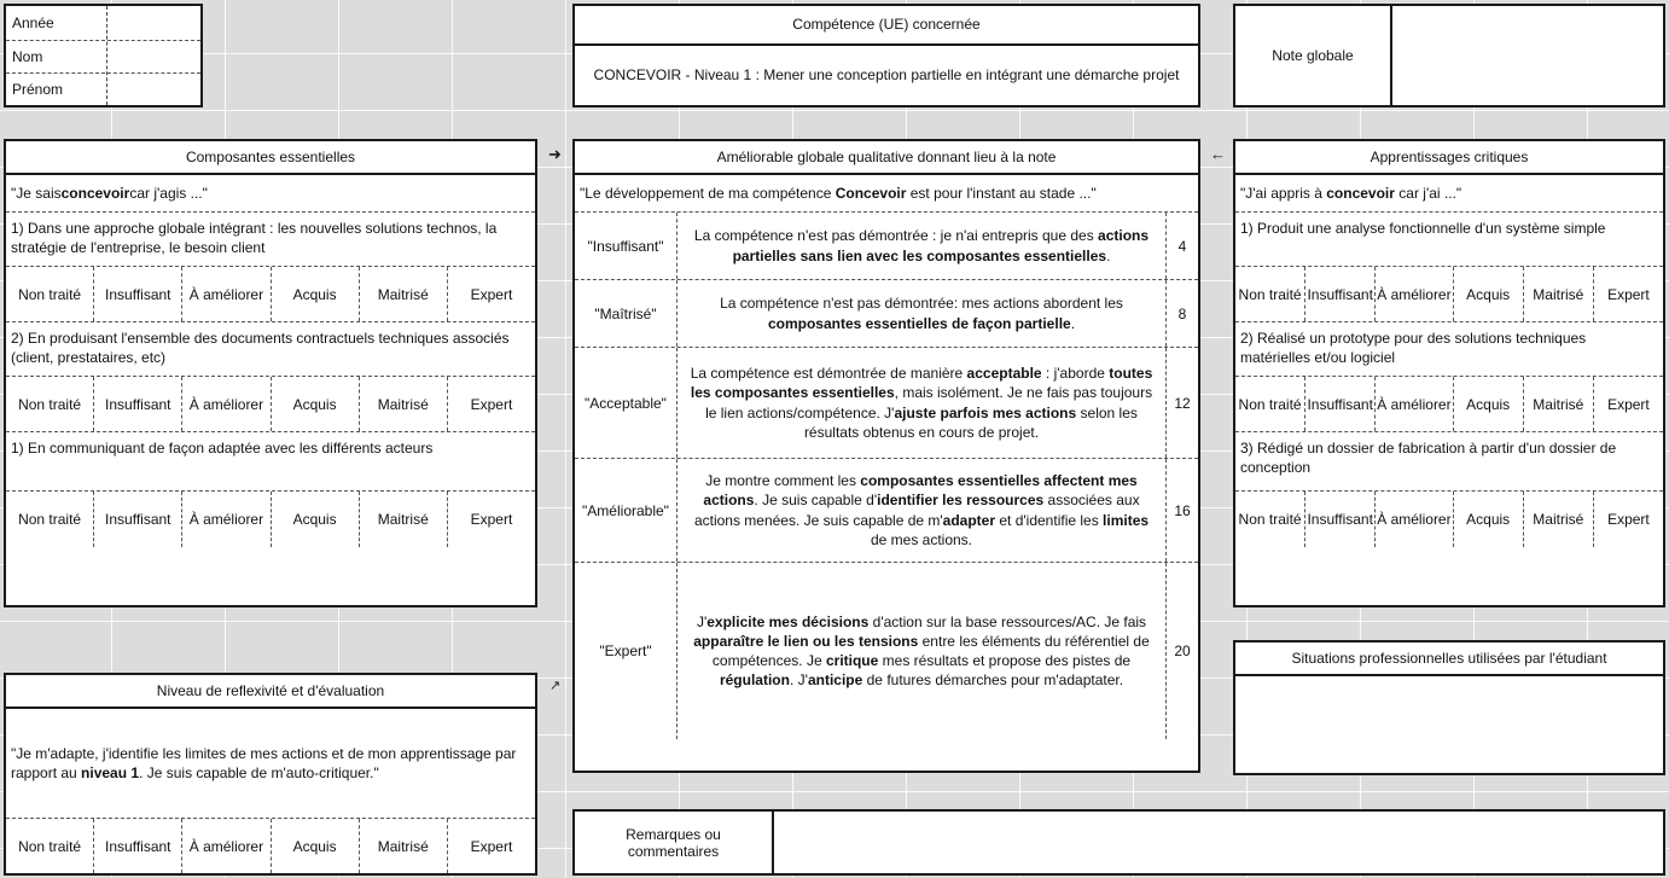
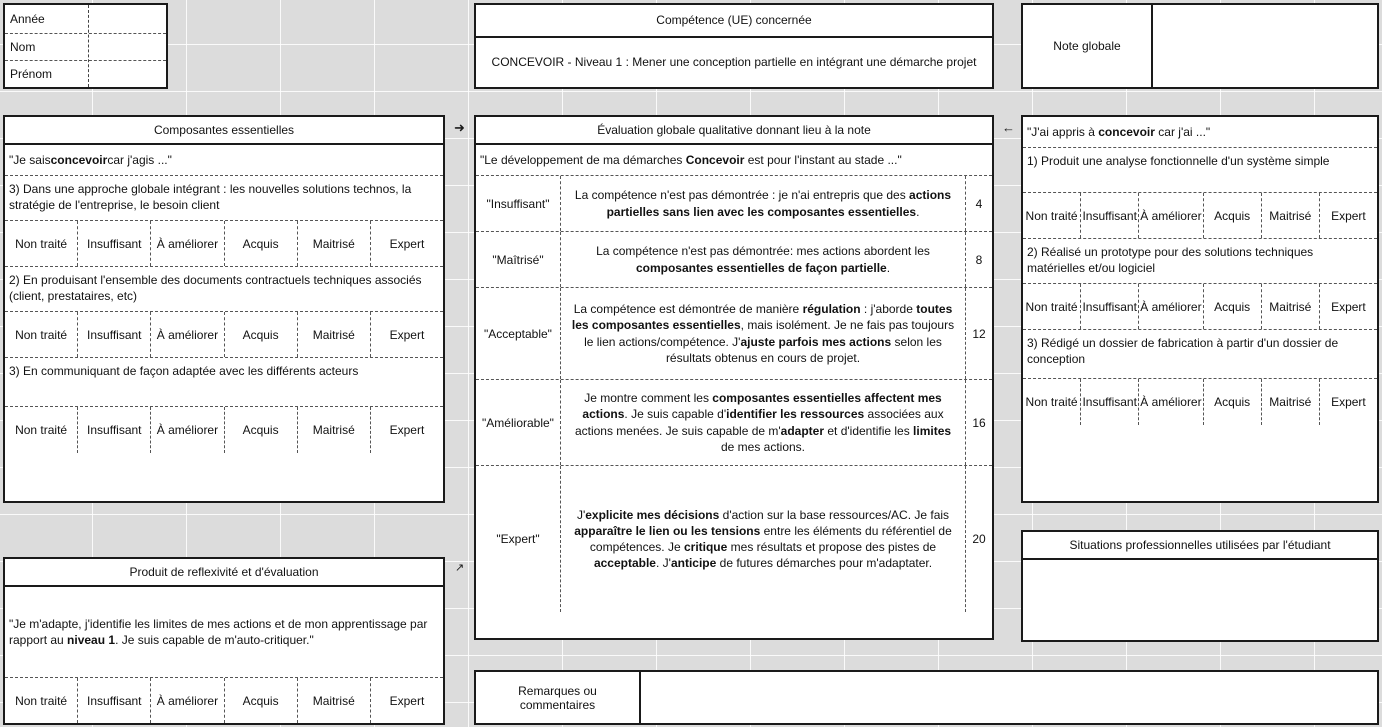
  Année
  Nom
  Prénom
  Compétence (UE) concernée
  CONCEVOIR - Niveau 1 : Mener une conception partielle en intégrant une démarche projet
  Note globale
  Composantes essentielles
  "Je sais
  concevoir
  car j'agis ..."
- 1) Dans une approche globale intégrant : les nouvelles solutions technos, la stratégie de l'entreprise, le besoin client
+ 3) Dans une approche globale intégrant : les nouvelles solutions technos, la stratégie de l'entreprise, le besoin client
  Non traité
  Insuffisant
  À améliorer
  Acquis
  Maitrisé
  Expert
  2) En produisant l'ensemble des documents contractuels techniques associés (client, prestataires, etc)
  Non traité
  Insuffisant
  À améliorer
  Acquis
  Maitrisé
  Expert
- 1) En communiquant de façon adaptée avec les différents acteurs
+ 3) En communiquant de façon adaptée avec les différents acteurs
  Non traité
  Insuffisant
  À améliorer
  Acquis
  Maitrisé
  Expert
  ➜
- Niveau de reflexivité et d'évaluation
+ Produit de reflexivité et d'évaluation
  "Je m'adapte, j'identifie les limites de mes actions et de mon apprentissage par rapport au niveau 1. Je suis capable de m'auto-critiquer."
  Non traité
  Insuffisant
  À améliorer
  Acquis
  Maitrisé
  Expert
  ↗
- Améliorable globale qualitative donnant lieu à la note
+ Évaluation globale qualitative donnant lieu à la note
- "Le développement de ma compétence Concevoir est pour l'instant au stade ..."
+ "Le développement de ma démarches Concevoir est pour l'instant au stade ..."
  "Insuffisant"
  La compétence n'est pas démontrée : je n'ai entrepris que des actions partielles sans lien avec les composantes essentielles.
  4
  "Maîtrisé"
  La compétence n'est pas démontrée: mes actions abordent les composantes essentielles de façon partielle.
  8
  "Acceptable"
- La compétence est démontrée de manière acceptable : j'aborde toutes les composantes essentielles, mais isolément. Je ne fais pas toujours le lien actions/compétence. J'ajuste parfois mes actions selon les résultats obtenus en cours de projet.
+ La compétence est démontrée de manière régulation : j'aborde toutes les composantes essentielles, mais isolément. Je ne fais pas toujours le lien actions/compétence. J'ajuste parfois mes actions selon les résultats obtenus en cours de projet.
  12
  "Améliorable"
  Je montre comment les composantes essentielles affectent mes actions. Je suis capable d'identifier les ressources associées aux actions menées. Je suis capable de m'adapter et d'identifie les limites de mes actions.
  16
  "Expert"
- J'explicite mes décisions d'action sur la base ressources/AC. Je fais apparaître le lien ou les tensions entre les éléments du référentiel de compétences. Je critique mes résultats et propose des pistes de régulation. J'anticipe de futures démarches pour m'adaptater.
+ J'explicite mes décisions d'action sur la base ressources/AC. Je fais apparaître le lien ou les tensions entre les éléments du référentiel de compétences. Je critique mes résultats et propose des pistes de acceptable. J'anticipe de futures démarches pour m'adaptater.
  20
  ←
- Apprentissages critiques
  "J'ai appris à concevoir car j'ai ..."
  1) Produit une analyse fonctionnelle d'un système simple
  Non traité
  Insuffisant
  À améliorer
  Acquis
  Maitrisé
  Expert
  2) Réalisé un prototype pour des solutions techniques matérielles et/ou logiciel
  Non traité
  Insuffisant
  À améliorer
  Acquis
  Maitrisé
  Expert
  3) Rédigé un dossier de fabrication à partir d'un dossier de conception
  Non traité
  Insuffisant
  À améliorer
  Acquis
  Maitrisé
  Expert
  Situations professionnelles utilisées par l'étudiant
  Remarques ou commentaires
